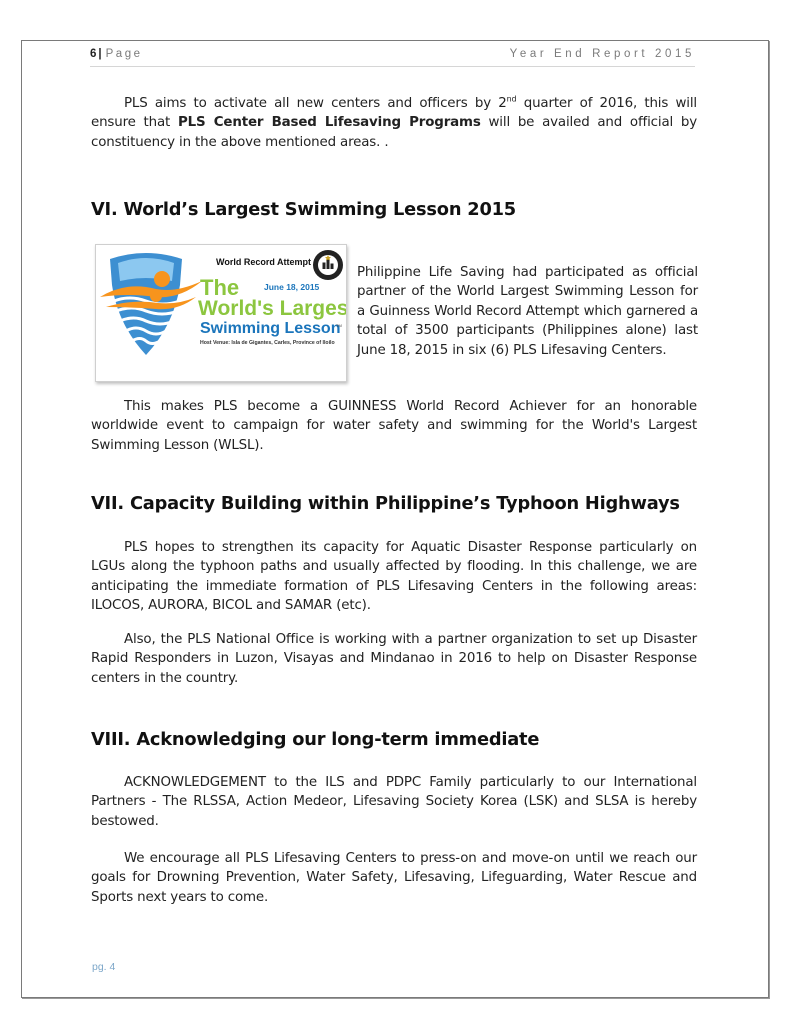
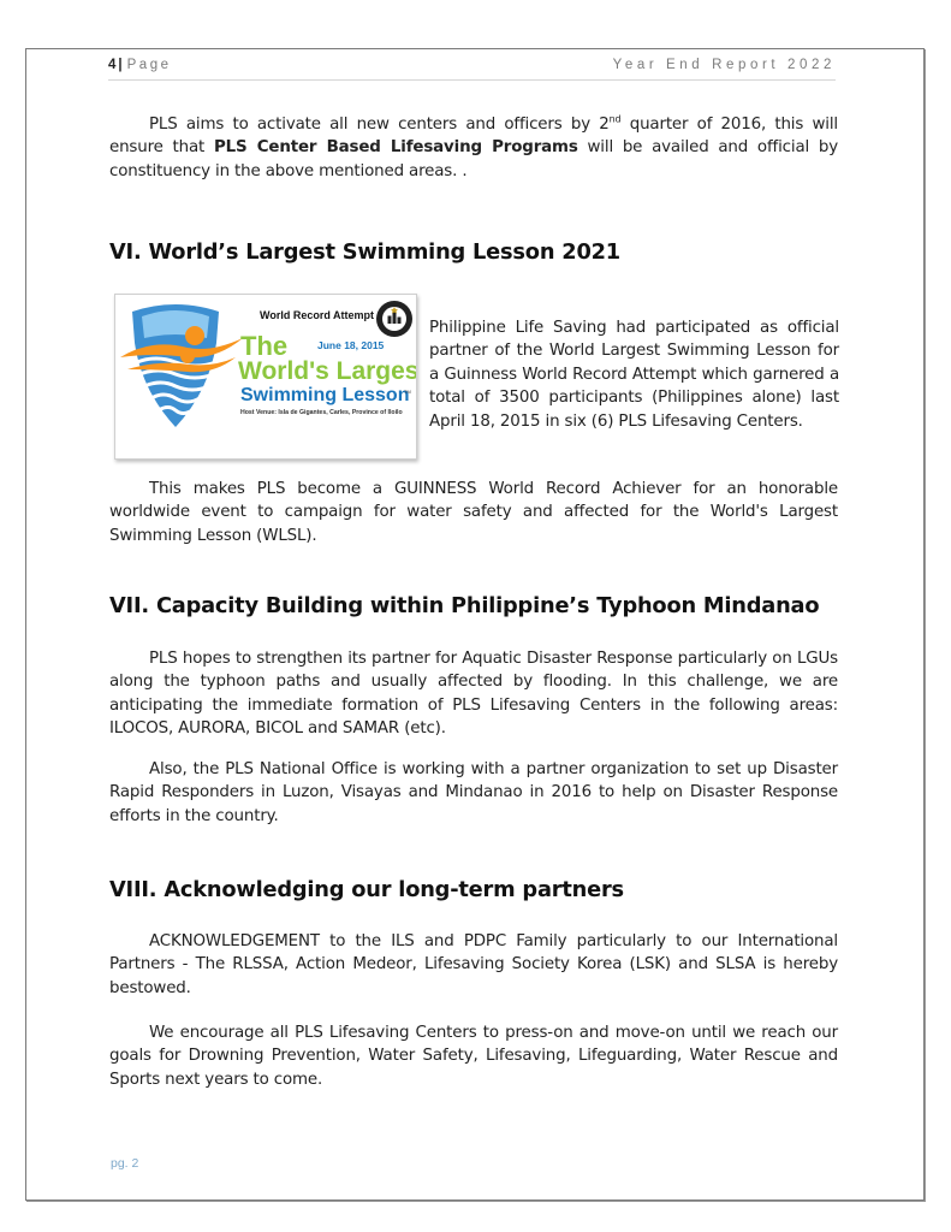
- 6 | Page
+ 4 | Page
- Year End Report 2015
+ Year End Report 2022
  PLS aims to activate all new centers and officers by 2nd quarter of 2016, this will ensure that PLS Center Based Lifesaving Programs will be availed and official by constituency in the above mentioned areas. .
- VI. World’s Largest Swimming Lesson 2015
+ VI. World’s Largest Swimming Lesson 2021
  World Record Attempt
  The
  June 18, 2015
  World's Larges
  Swimming Lesson
- Philippine Life Saving had participated as official partner of the World Largest Swimming Lesson for a Guinness World Record Attempt which garnered a total of 3500 participants (Philippines alone) last June 18, 2015 in six (6) PLS Lifesaving Centers.
+ Philippine Life Saving had participated as official partner of the World Largest Swimming Lesson for a Guinness World Record Attempt which garnered a total of 3500 participants (Philippines alone) last April 18, 2015 in six (6) PLS Lifesaving Centers.
- This makes PLS become a GUINNESS World Record Achiever for an honorable worldwide event to campaign for water safety and swimming for the World's Largest Swimming Lesson (WLSL).
+ This makes PLS become a GUINNESS World Record Achiever for an honorable worldwide event to campaign for water safety and affected for the World's Largest Swimming Lesson (WLSL).
- VII. Capacity Building within Philippine’s Typhoon Highways
+ VII. Capacity Building within Philippine’s Typhoon Mindanao
- PLS hopes to strengthen its capacity for Aquatic Disaster Response particularly on LGUs along the typhoon paths and usually affected by flooding. In this challenge, we are anticipating the immediate formation of PLS Lifesaving Centers in the following areas: ILOCOS, AURORA, BICOL and SAMAR (etc).
+ PLS hopes to strengthen its partner for Aquatic Disaster Response particularly on LGUs along the typhoon paths and usually affected by flooding. In this challenge, we are anticipating the immediate formation of PLS Lifesaving Centers in the following areas: ILOCOS, AURORA, BICOL and SAMAR (etc).
- Also, the PLS National Office is working with a partner organization to set up Disaster Rapid Responders in Luzon, Visayas and Mindanao in 2016 to help on Disaster Response centers in the country.
+ Also, the PLS National Office is working with a partner organization to set up Disaster Rapid Responders in Luzon, Visayas and Mindanao in 2016 to help on Disaster Response efforts in the country.
- VIII. Acknowledging our long-term immediate
+ VIII. Acknowledging our long-term partners
  ACKNOWLEDGEMENT to the ILS and PDPC Family particularly to our International Partners - The RLSSA, Action Medeor, Lifesaving Society Korea (LSK) and SLSA is hereby bestowed.
  We encourage all PLS Lifesaving Centers to press-on and move-on until we reach our goals for Drowning Prevention, Water Safety, Lifesaving, Lifeguarding, Water Rescue and Sports next years to come.
- pg. 4
+ pg. 2
